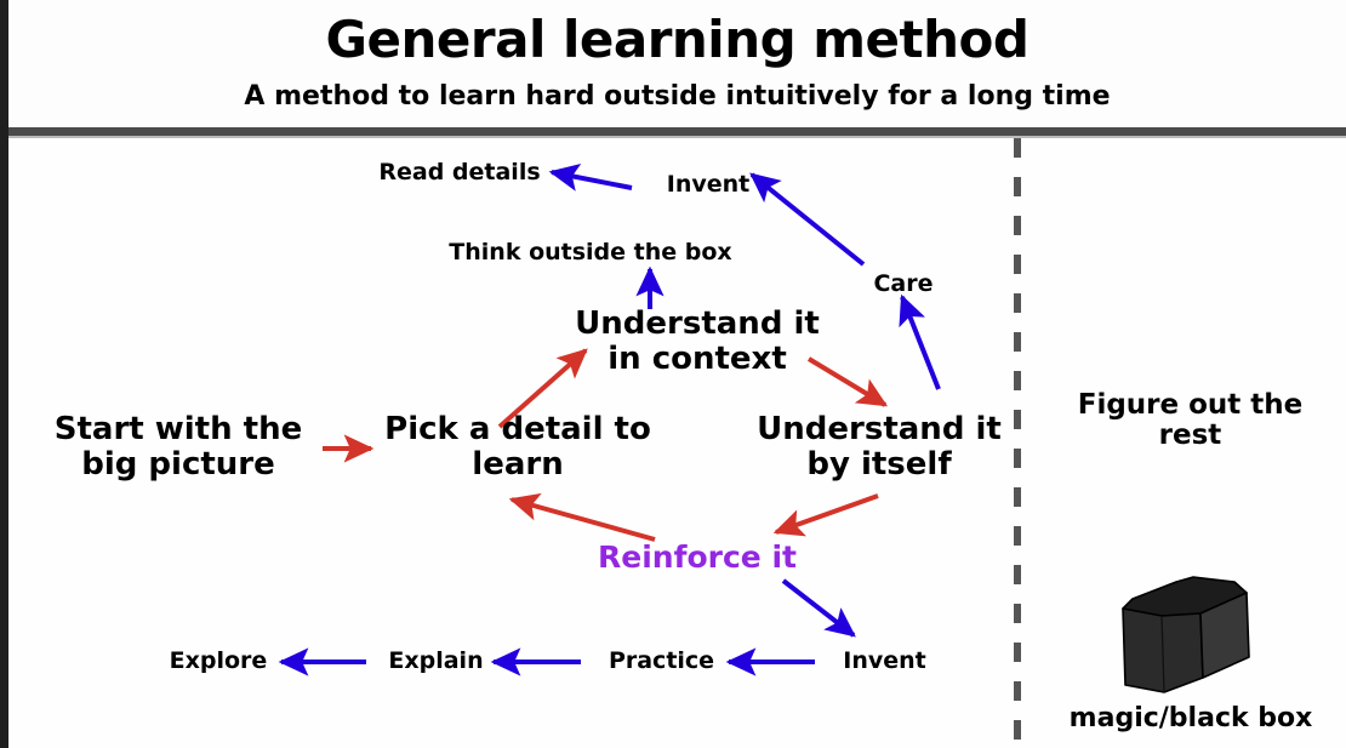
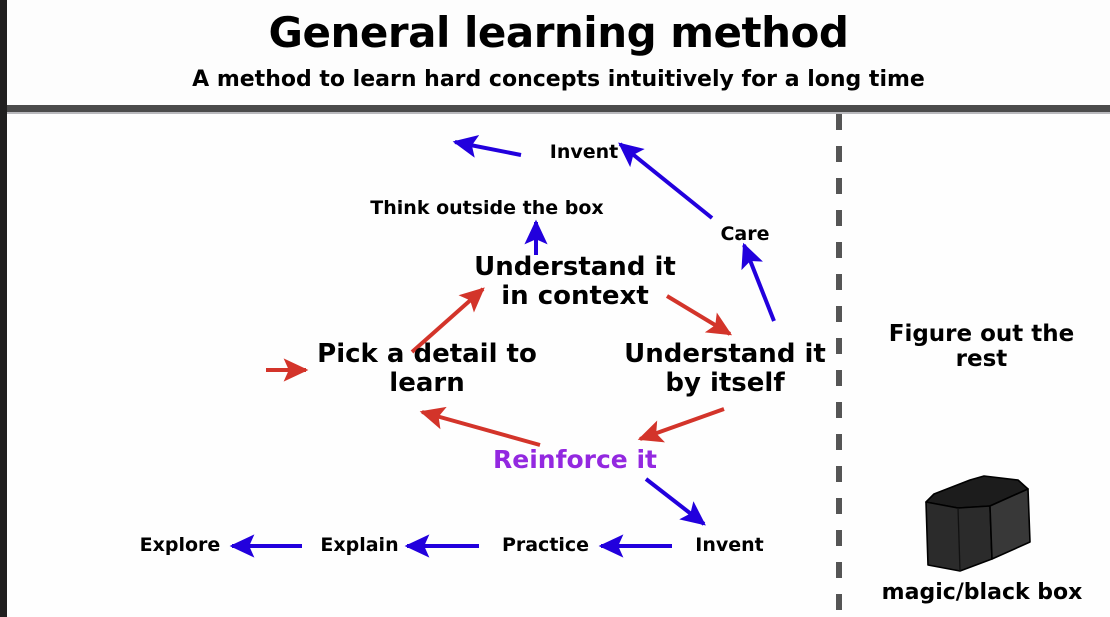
  General learning method
- A method to learn hard outside intuitively for a long time
+ A method to learn hard concepts intuitively for a long time
- Read details
  Invent
  Think outside the box
  Care
  Understand it
  in context
- Start with the
- big picture
  Pick a detail to
  learn
  Understand it
  by itself
  Reinforce it
  Explore
  Explain
  Practice
  Invent
  Figure out the
  rest
  magic/black box
